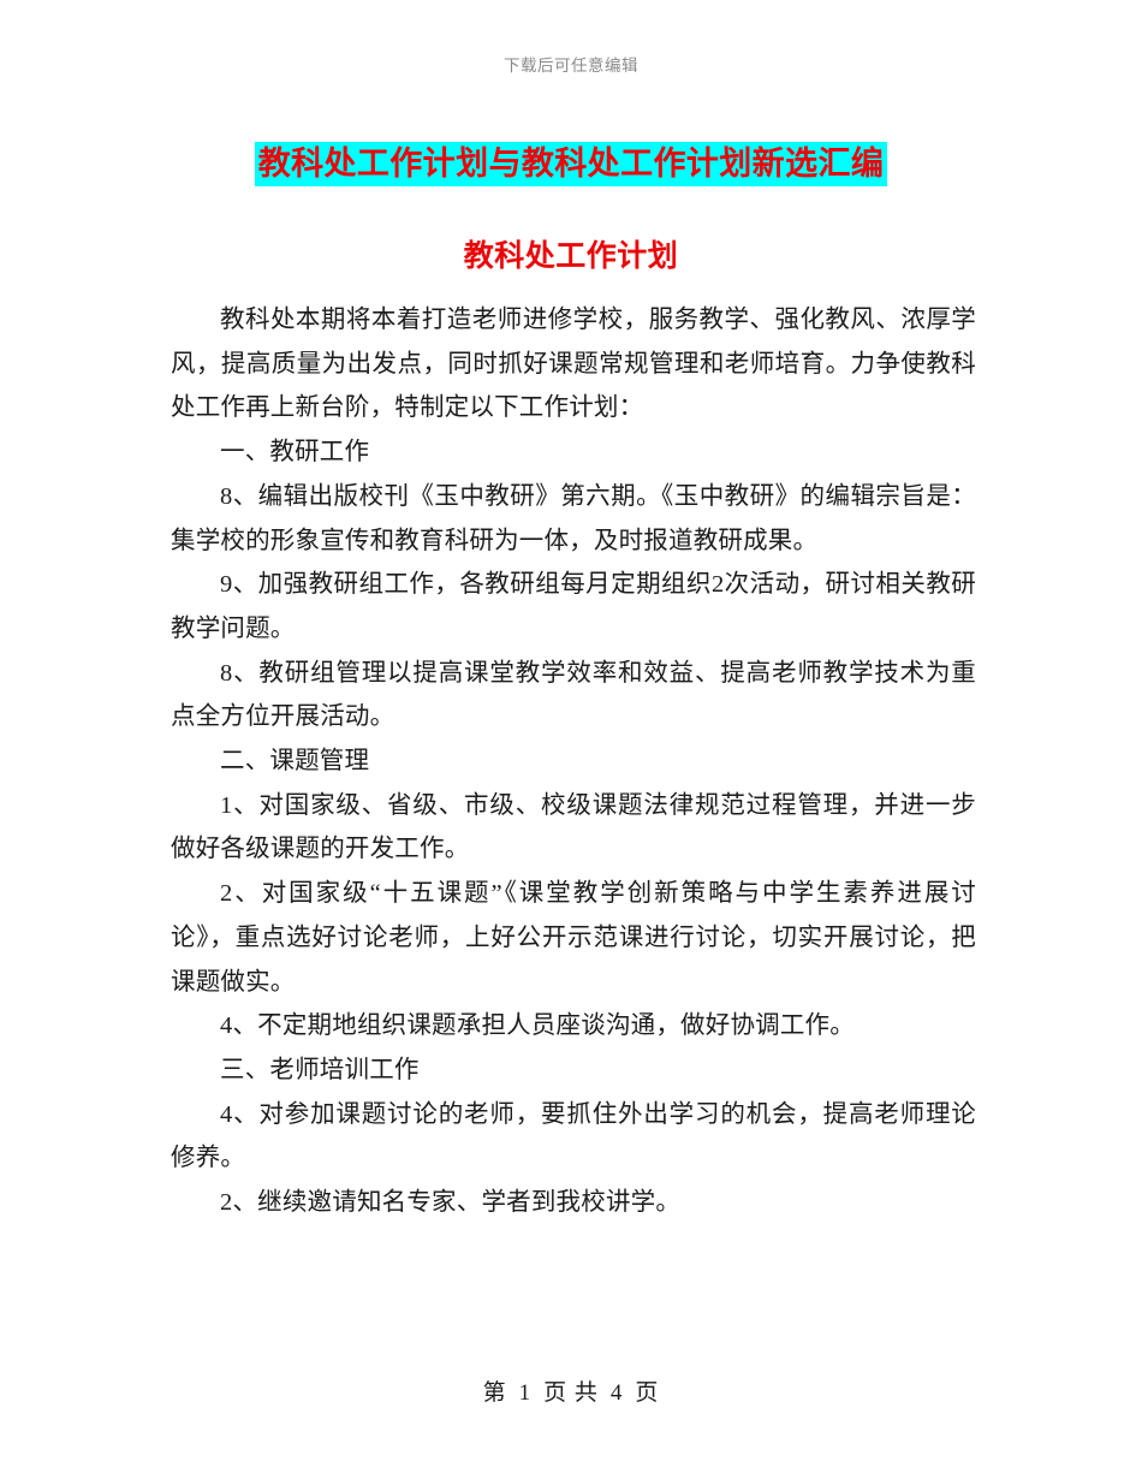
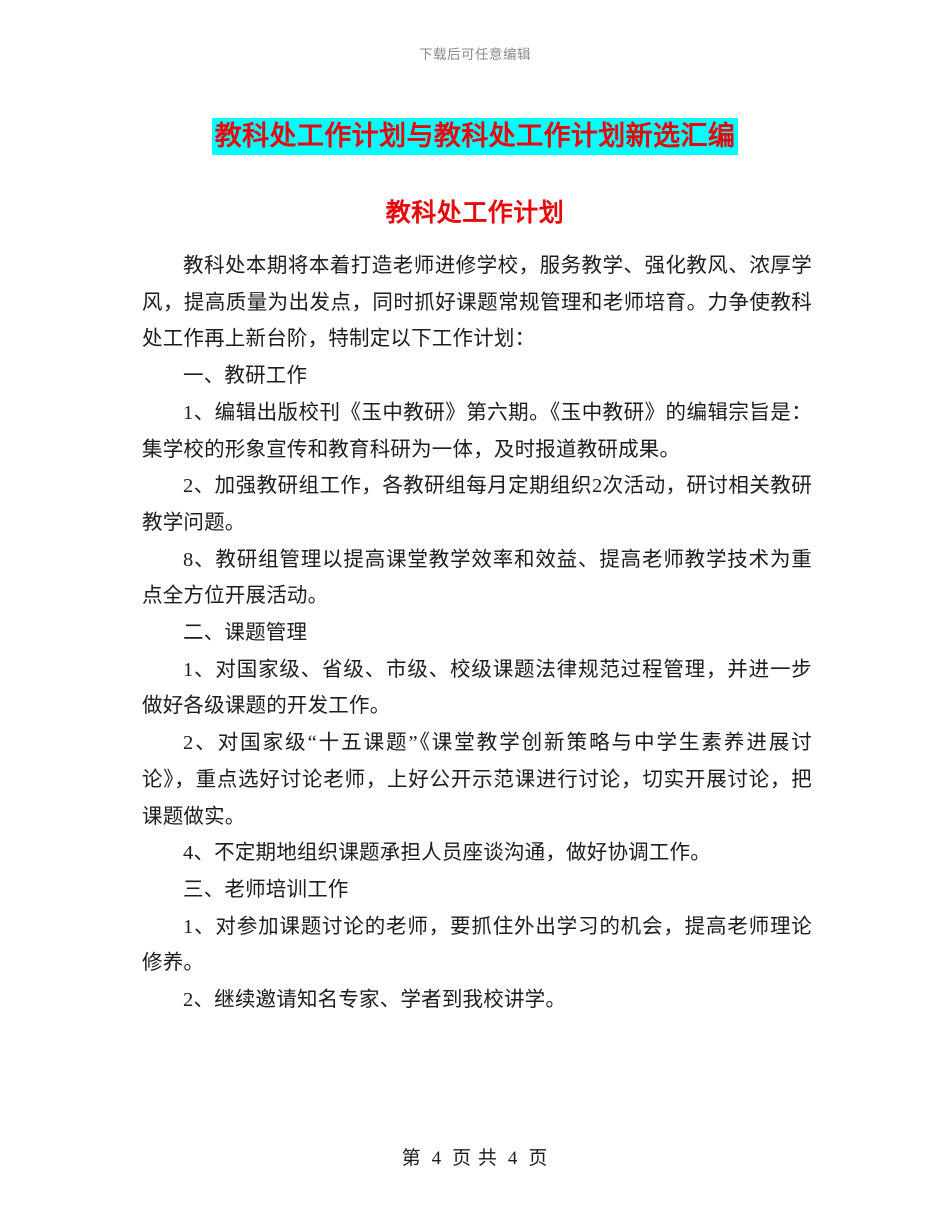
  下载后可任意编辑
  教科处工作计划与教科处工作计划新选汇编
  教科处工作计划
  教科处本期将本着打造老师进修学校，服务教学、强化教风、浓厚学风，提高质量为出发点，同时抓好课题常规管理和老师培育。力争使教科处工作再上新台阶，特制定以下工作计划：
  一、教研工作
- 8、编辑出版校刊《玉中教研》第六期。《玉中教研》的编辑宗旨是：集学校的形象宣传和教育科研为一体，及时报道教研成果。
+ 1、编辑出版校刊《玉中教研》第六期。《玉中教研》的编辑宗旨是：集学校的形象宣传和教育科研为一体，及时报道教研成果。
- 9、加强教研组工作，各教研组每月定期组织2次活动，研讨相关教研教学问题。
+ 2、加强教研组工作，各教研组每月定期组织2次活动，研讨相关教研教学问题。
  8、教研组管理以提高课堂教学效率和效益、提高老师教学技术为重点全方位开展活动。
  二、课题管理
  1、对国家级、省级、市级、校级课题法律规范过程管理，并进一步做好各级课题的开发工作。
  2、对国家级“十五课题”《课堂教学创新策略与中学生素养进展讨论》，重点选好讨论老师，上好公开示范课进行讨论，切实开展讨论，把课题做实。
  4、不定期地组织课题承担人员座谈沟通，做好协调工作。
  三、老师培训工作
- 4、对参加课题讨论的老师，要抓住外出学习的机会，提高老师理论修养。
+ 1、对参加课题讨论的老师，要抓住外出学习的机会，提高老师理论修养。
  2、继续邀请知名专家、学者到我校讲学。
- 第 1 页 共 4 页
+ 第 4 页 共 4 页
